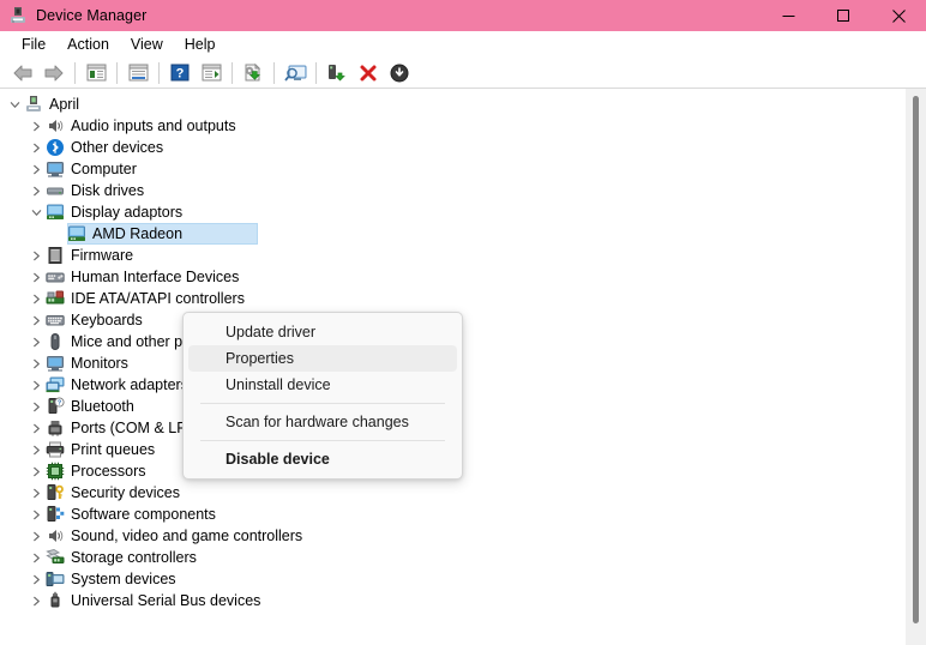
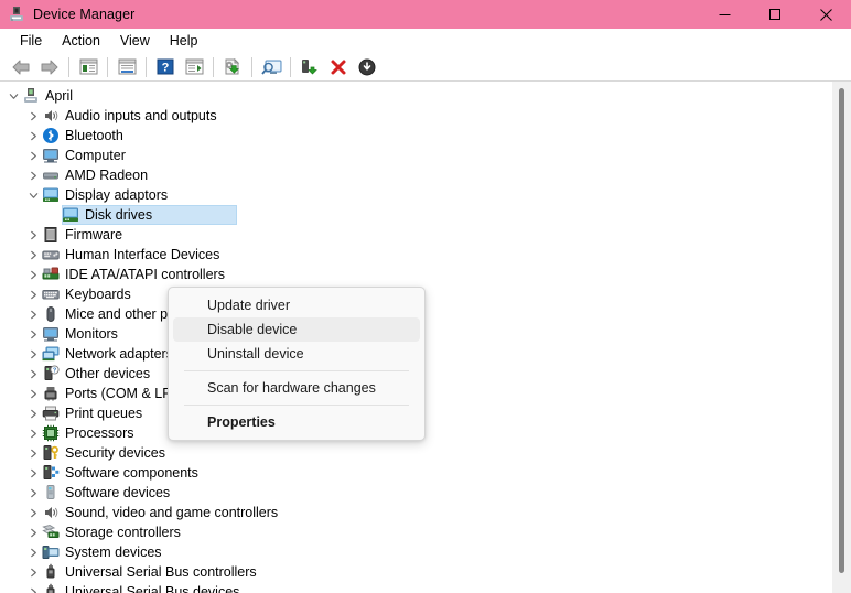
  Device Manager
  File
  Action
  View
  Help
  ?
  April
  Audio inputs and outputs
- Other devices
+ Bluetooth
  Computer
- Disk drives
+ AMD Radeon
  Display adaptors
- AMD Radeon
+ Disk drives
  Firmware
  Human Interface Devices
  IDE ATA/ATAPI controllers
  Keyboards
  Monitors
  Network adapter
- Bluetooth
+ Other devices
  Ports (COM & L
  Print queues
  Processors
  Security devices
  Software components
+ Software devices
  Sound, video and game controllers
  Storage controllers
  System devices
+ Universal Serial Bus controllers
  Universal Serial Bus devices
  Update driver
- Properties
+ Disable device
  Uninstall device
  Scan for hardware changes
- Disable device
+ Properties
